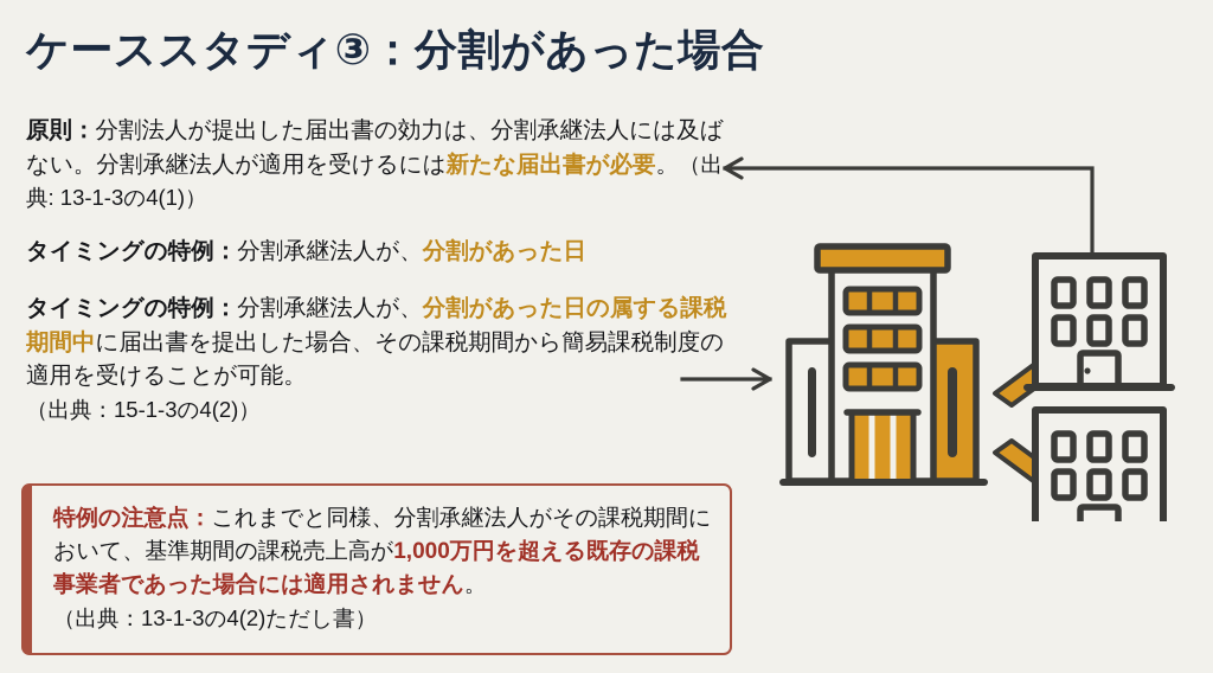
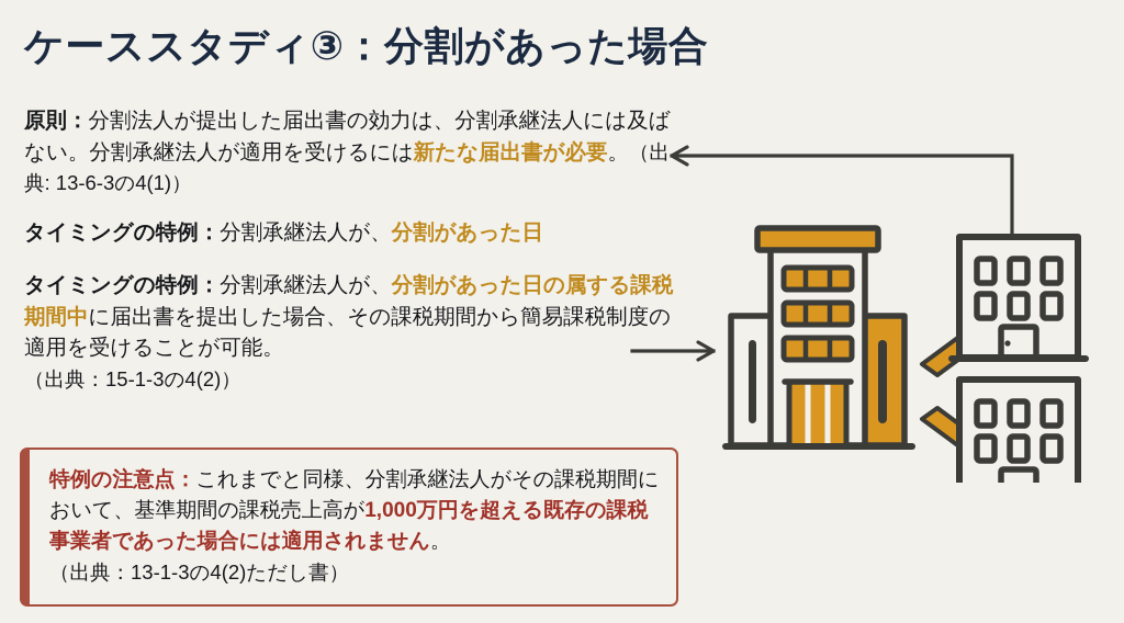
  ケーススタディ③：分割があった場合
- 原則：分割法人が提出した届出書の効力は、分割承継法人には及ばない。分割承継法人が適用を受けるには新たな届出書が必要。（出典: 13-1-3の4(1)）
+ 原則：分割法人が提出した届出書の効力は、分割承継法人には及ばない。分割承継法人が適用を受けるには新たな届出書が必要。（出典: 13-6-3の4(1)）
  タイミングの特例：分割承継法人が、分割があった日
  タイミングの特例：分割承継法人が、分割があった日の属する課税期間中に届出書を提出した場合、その課税期間から簡易課税制度の適用を受けることが可能。
  （出典：15-1-3の4(2)）
  特例の注意点：これまでと同様、分割承継法人がその課税期間において、基準期間の課税売上高が1,000万円を超える既存の課税事業者であった場合には適用されません。
  （出典：13-1-3の4(2)ただし書）
